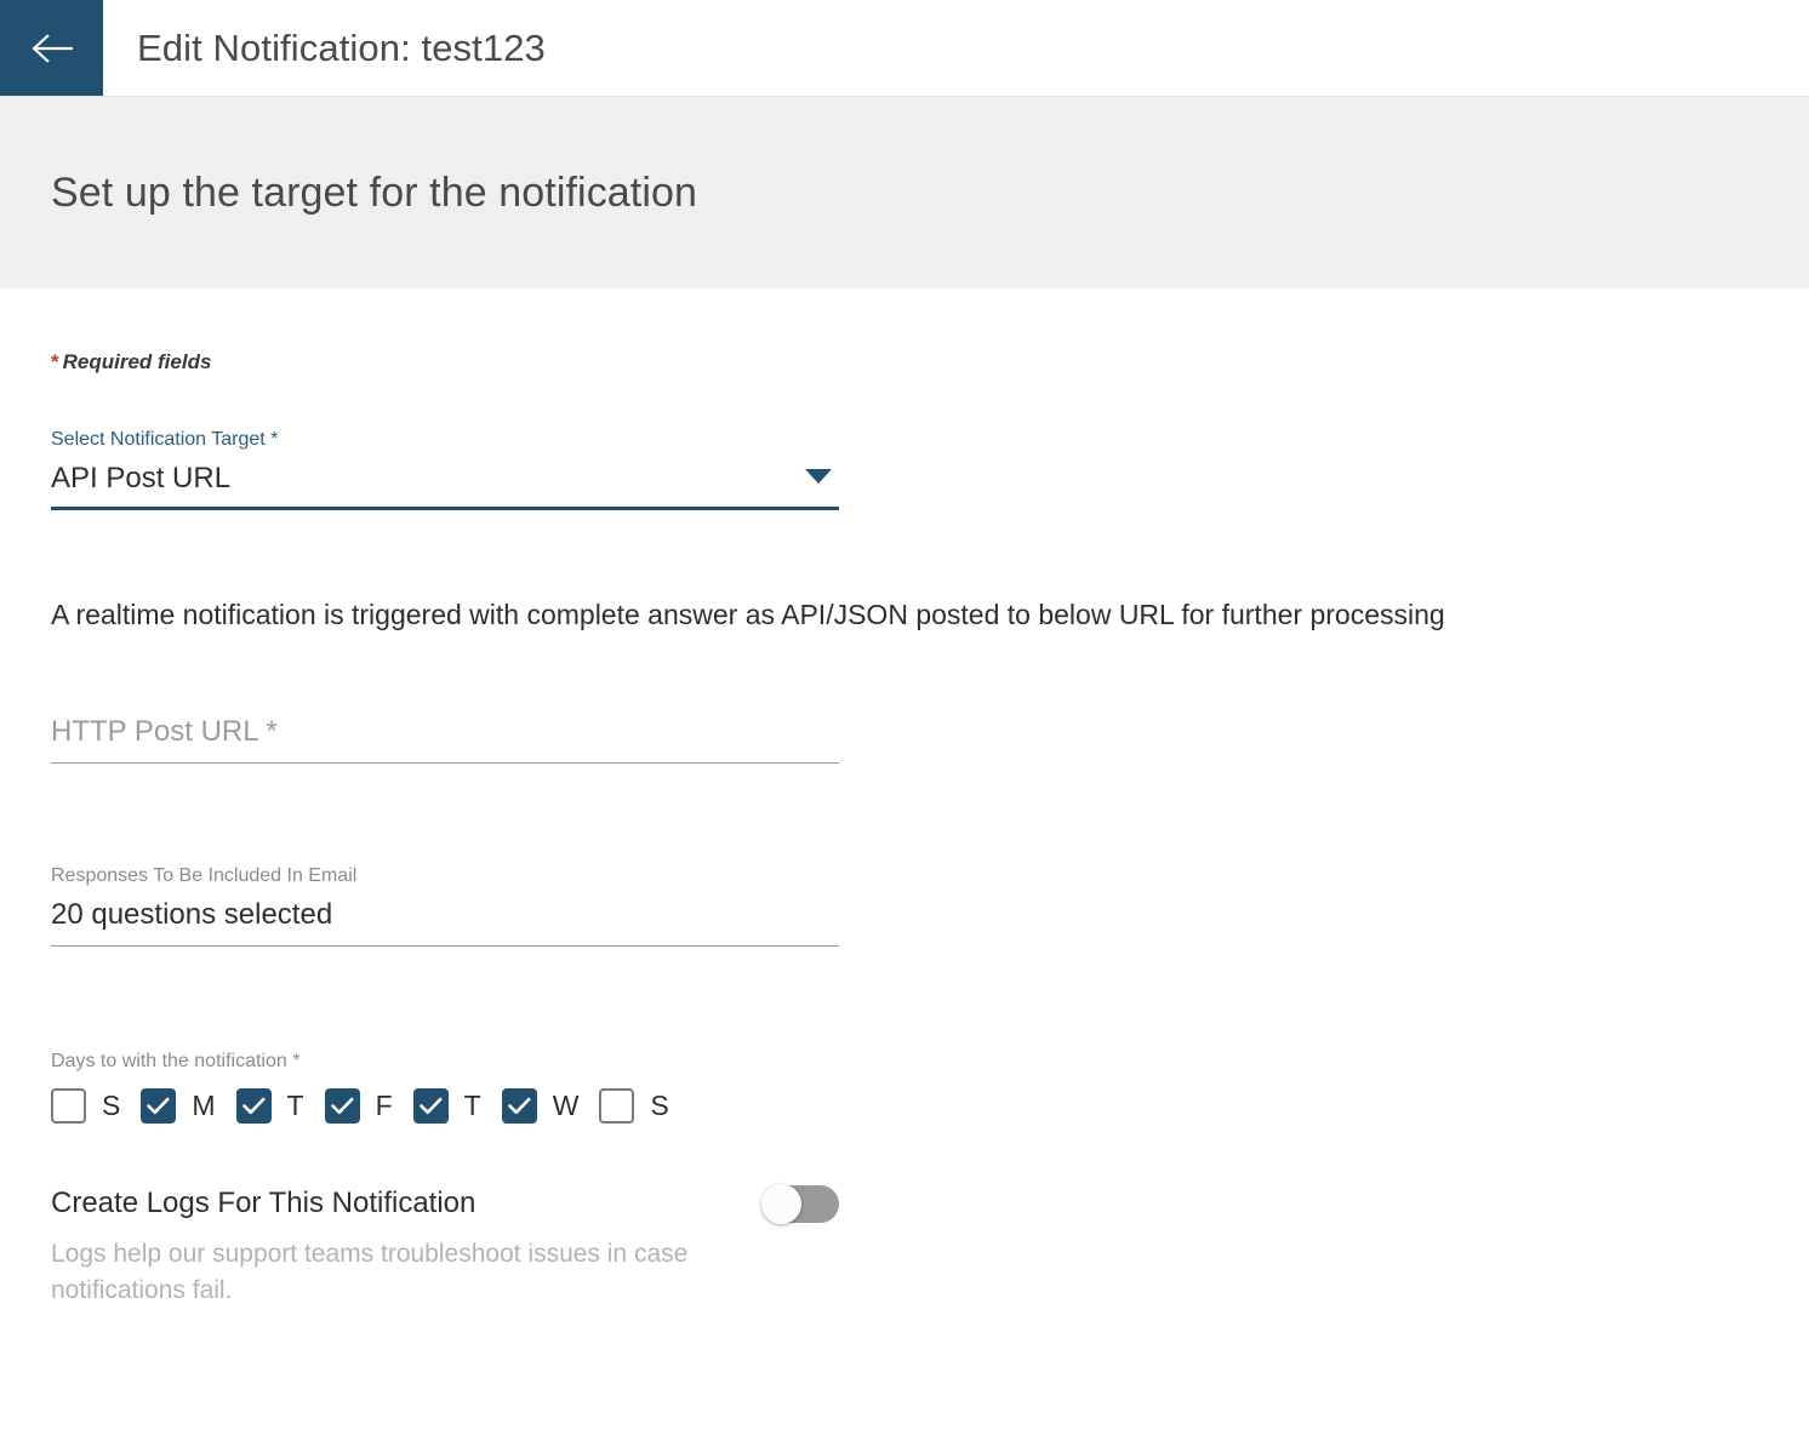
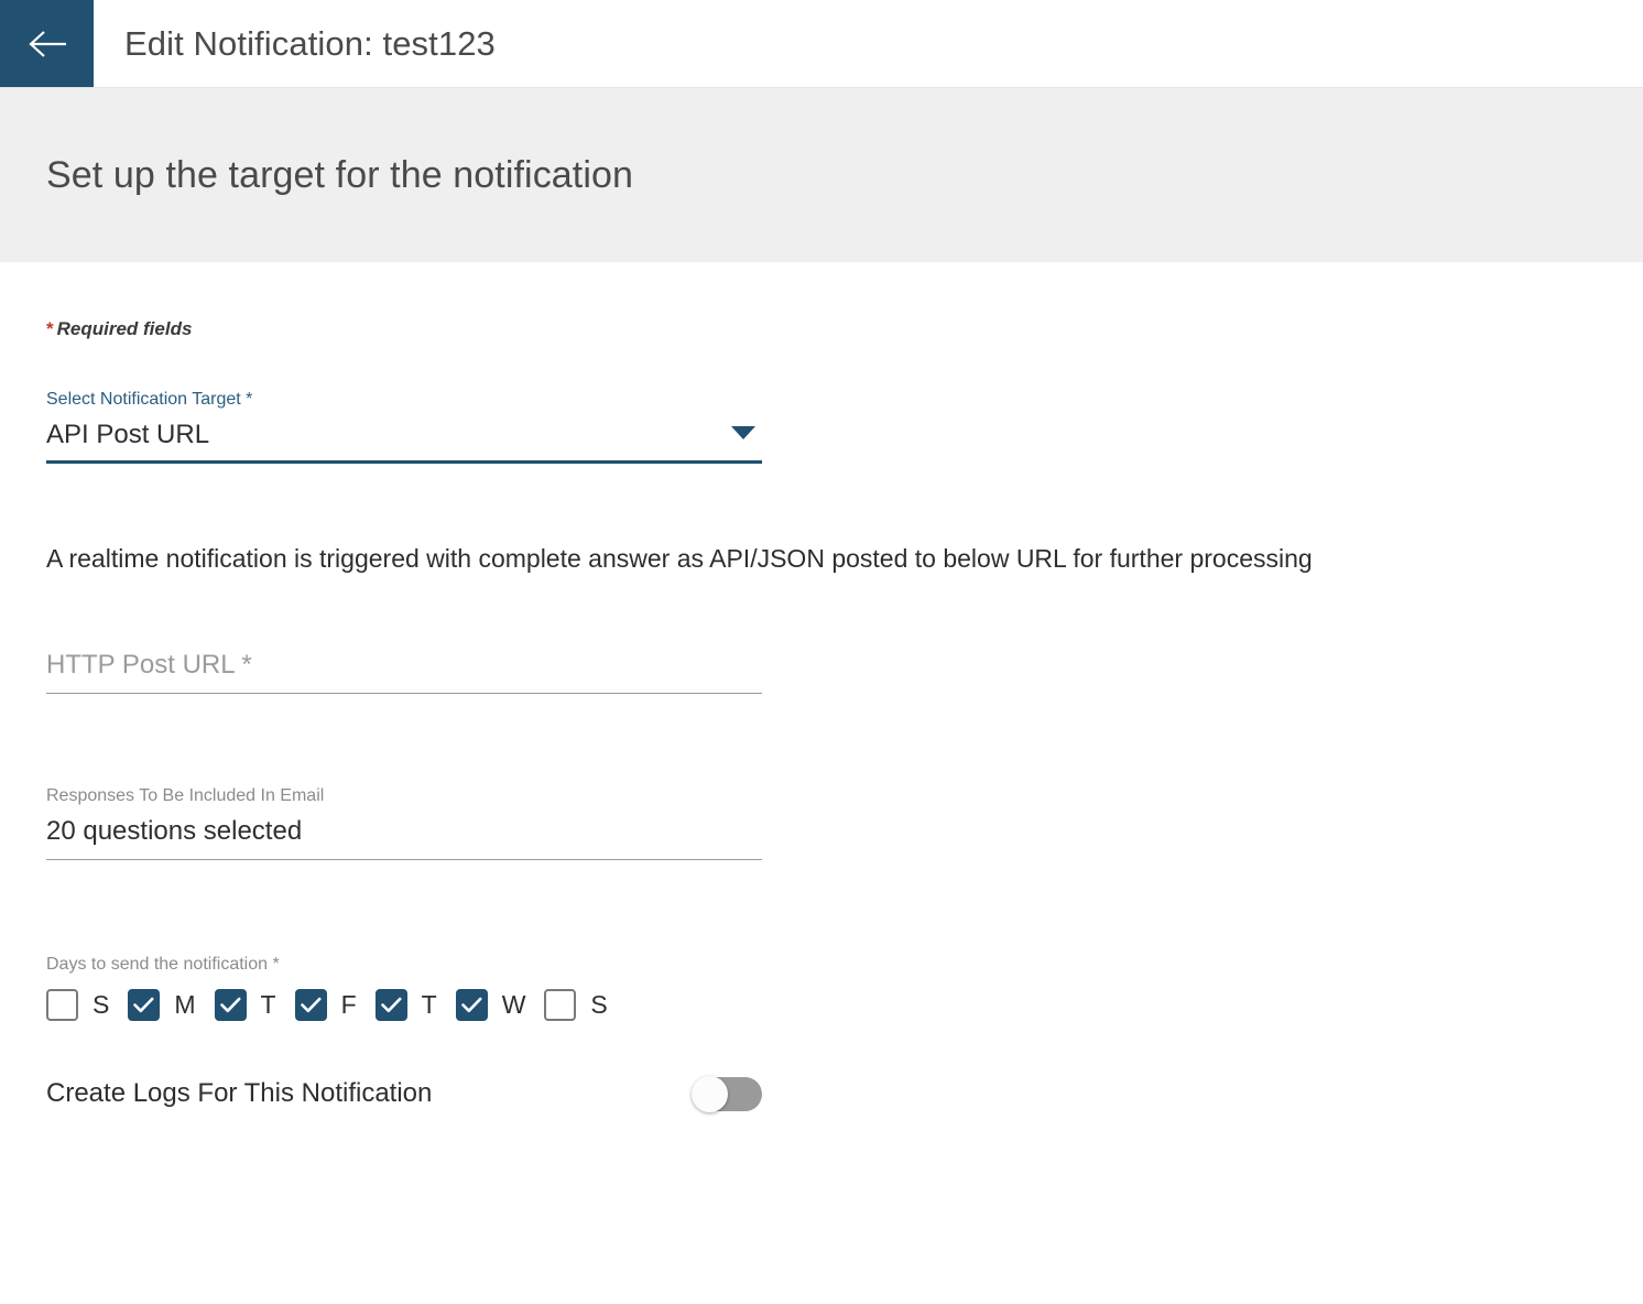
  Edit Notification: test123
  Set up the target for the notification
  * Required fields
  Select Notification Target *
  API Post URL
  A realtime notification is triggered with complete answer as API/JSON posted to below URL for further processing
  HTTP Post URL *
  Responses To Be Included In Email
  20 questions selected
- Days to with the notification *
+ Days to send the notification *
  S
  M
  T
  F
  T
  W
  S
  Create Logs For This Notification
- Logs help our support teams troubleshoot issues in case notifications fail.
